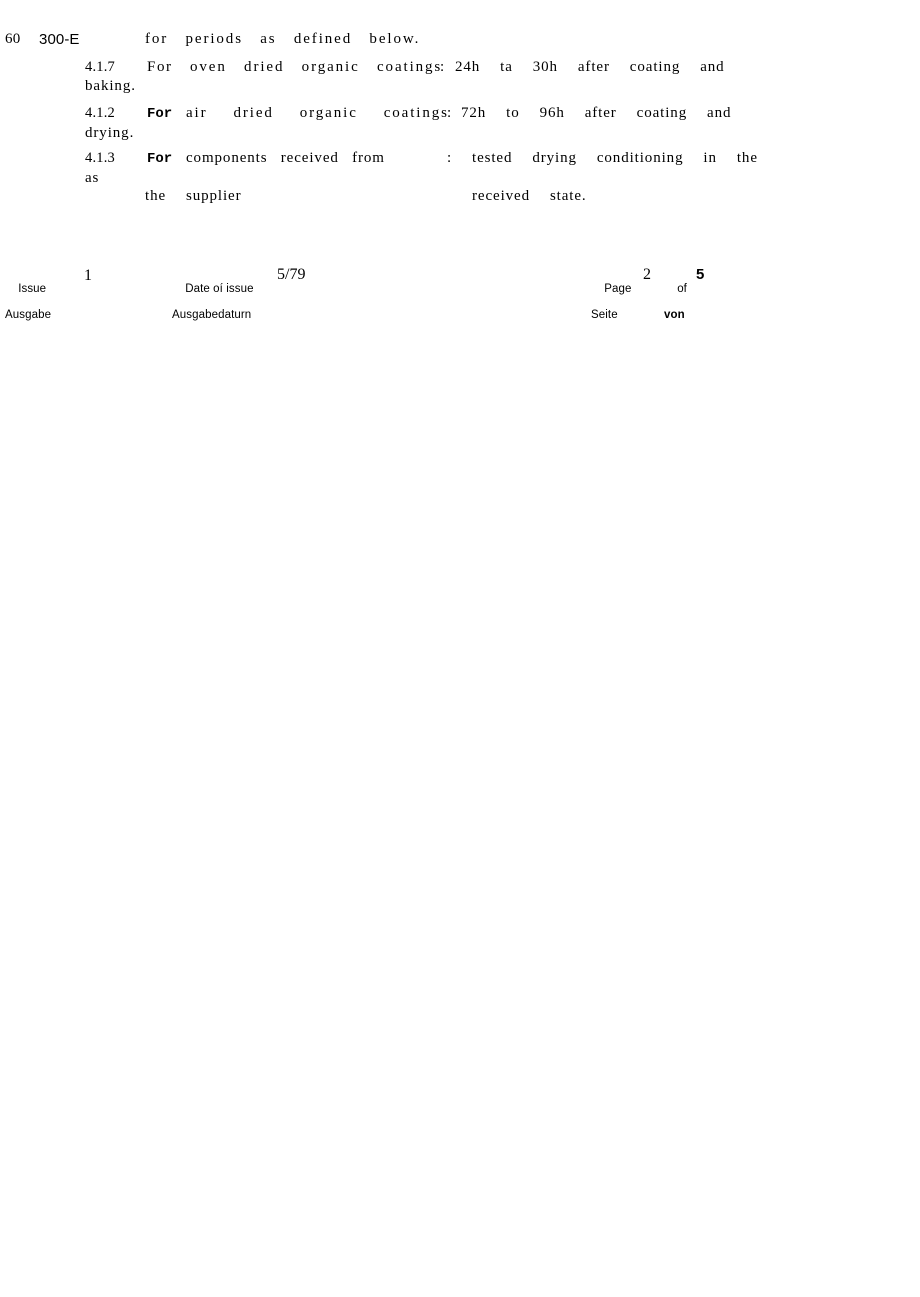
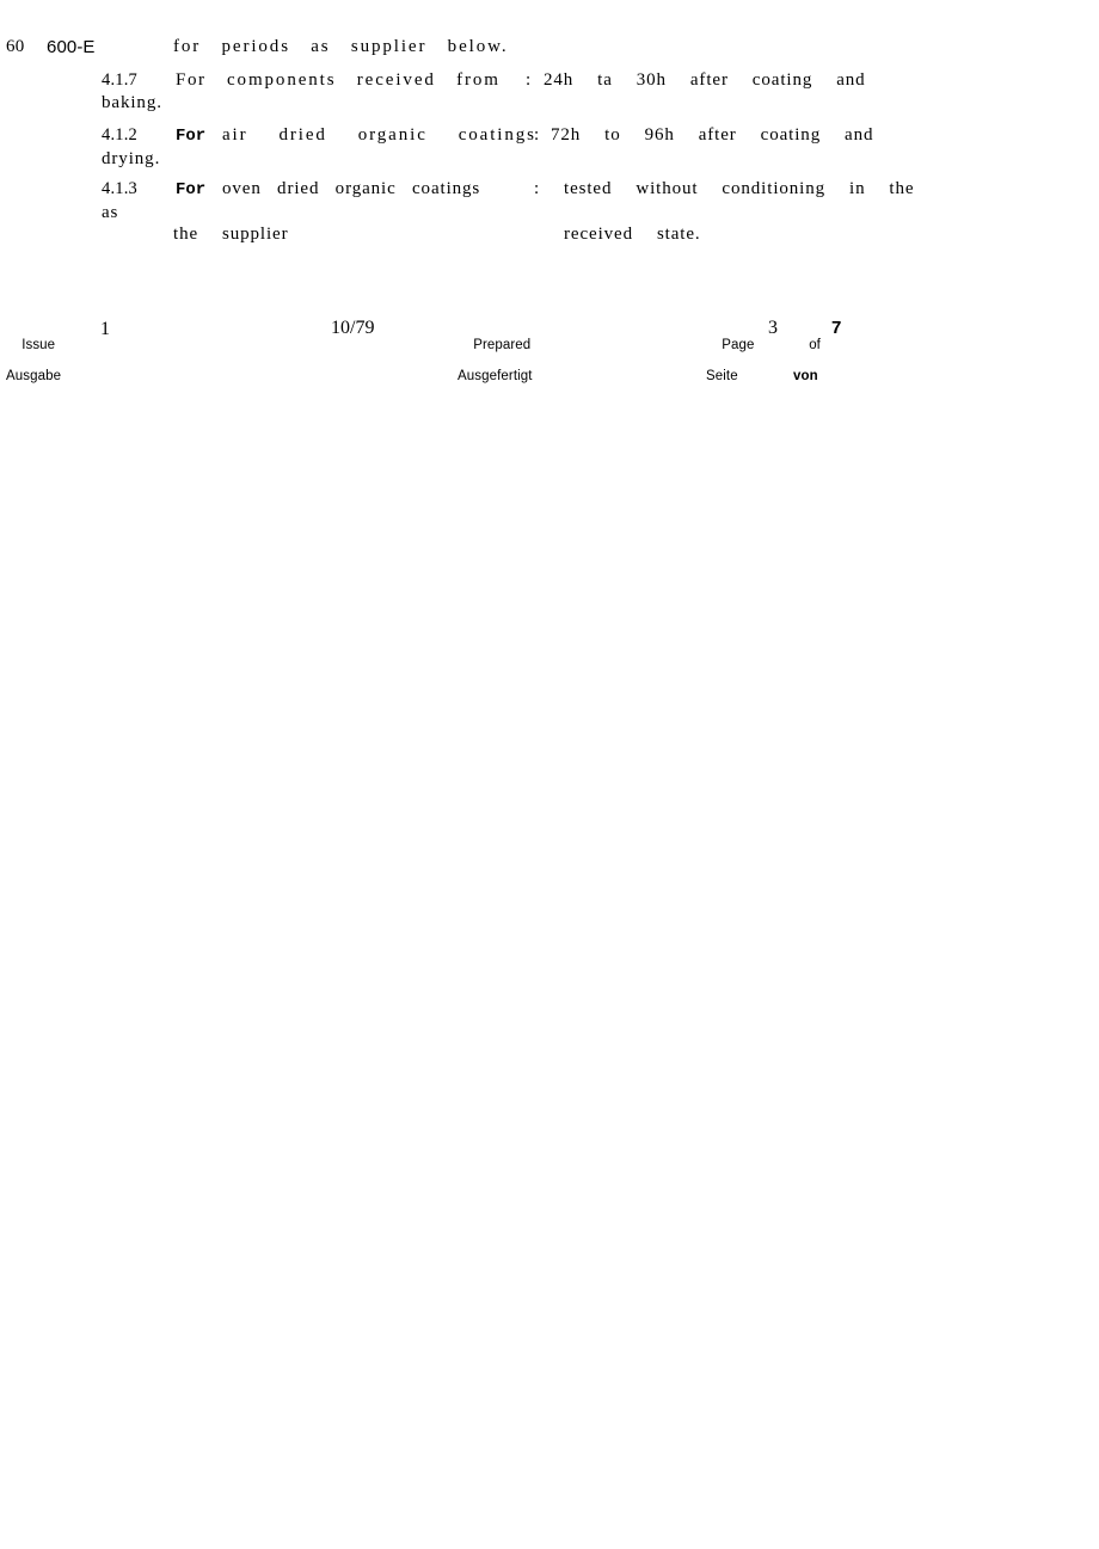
  60
- 300-E
+ 600-E
- for periods as defined below.
+ for periods as supplier below.
  4.1.7
  For
- oven dried organic coatings
+ components received from
  :
  24h ta 30h after coating and
  baking.
  4.1.2
  For
  air dried organic coatings
  :
  72h to 96h after coating and
  drying.
  4.1.3
  For
- components received from
+ oven dried organic coatings
  :
- tested drying conditioning in the
+ tested without conditioning in the
  as
  the supplier
  received state.
  Issue
  Ausgabe
  1
- Date oí issue
- Ausgabedaturn
- 5/79
+ 10/79
+ Prepared
+ Ausgefertigt
  Page
  Seite
- 2
+ 3
  of
  von
- 5
+ 7
